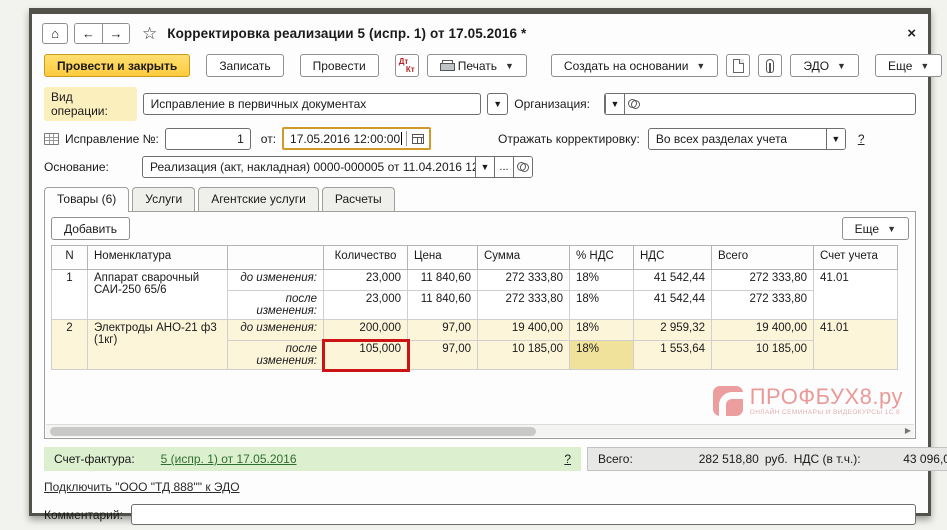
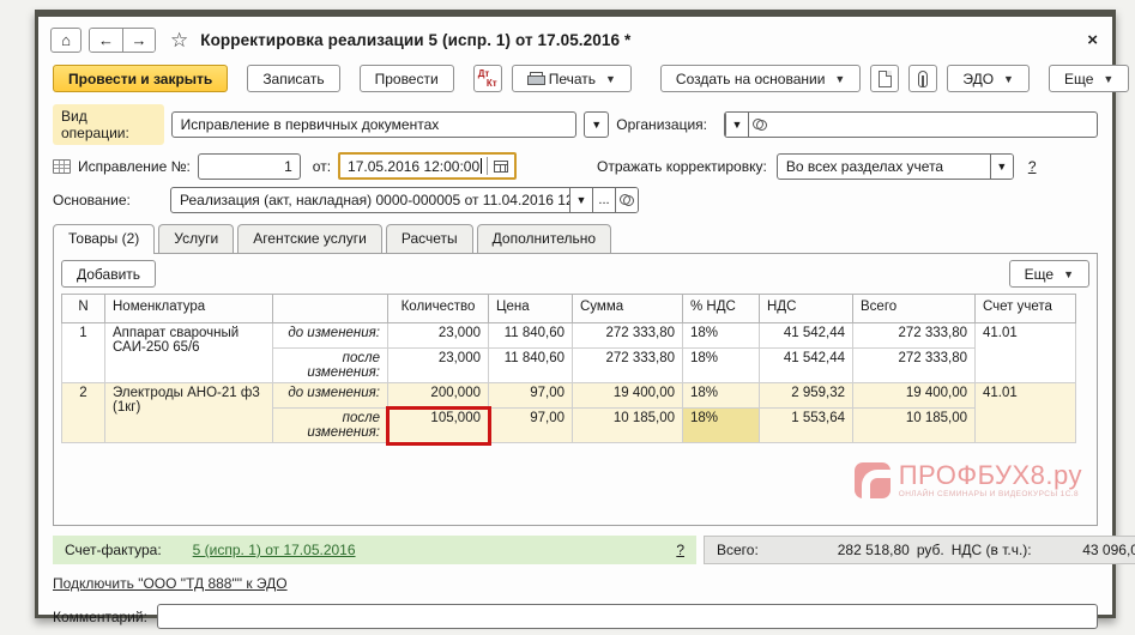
  ⌂
  ←
  →
  ☆
  Корректировка реализации 5 (испр. 1) от 17.05.2016 *
  ×
  Провести и закрыть
  Записать
  Провести
  Дт
  Кт
  Печать
  ▼
  Создать на основании
  ▼
  ЭДО
  ▼
  Еще
  ▼
  Вид операции:
  Исправление в первичных документах
  ▼
  Организация:
  ▼
  Исправление №:
  1
  от:
  17.05.2016 12:00:00
  Отражать корректировку:
  Во всех разделах учета
  ▼
  ?
  Основание:
  Реализация (акт, накладная) 0000-000005 от 11.04.2016 1
  ▼
  ...
- Товары (6)
+ Товары (2)
  Услуги
  Агентские услуги
  Расчеты
+ Дополнительно
  Добавить
  Еще
  ▼
  N	Номенклатура		Количество	Цена	Сумма	% НДС	НДС	Всего	Счет учета
  1	Аппарат сварочный САИ-250 65/6	до изменения:	23,000	11 840,60	272 333,80	18%	41 542,44	272 333,80	41.01
  после изменения:	23,000	11 840,60	272 333,80	18%	41 542,44	272 333,80
  2	Электроды АНО-21 ф3 (1кг)	до изменения:	200,000	97,00	19 400,00	18%	2 959,32	19 400,00	41.01
  после изменения:	105,000	97,00	10 185,00	18%	1 553,64	10 185,00
  ПРОФБУХ8.ру
- ▶
  Счет-фактура:
  5 (испр. 1) от 17.05.2016
  ?
  Всего:
  282 518,80
  руб.
  НДС (в т.ч.):
  43 096,
  Подключить "ООО "ТД 888"" к ЭДО
  Комментарий:
